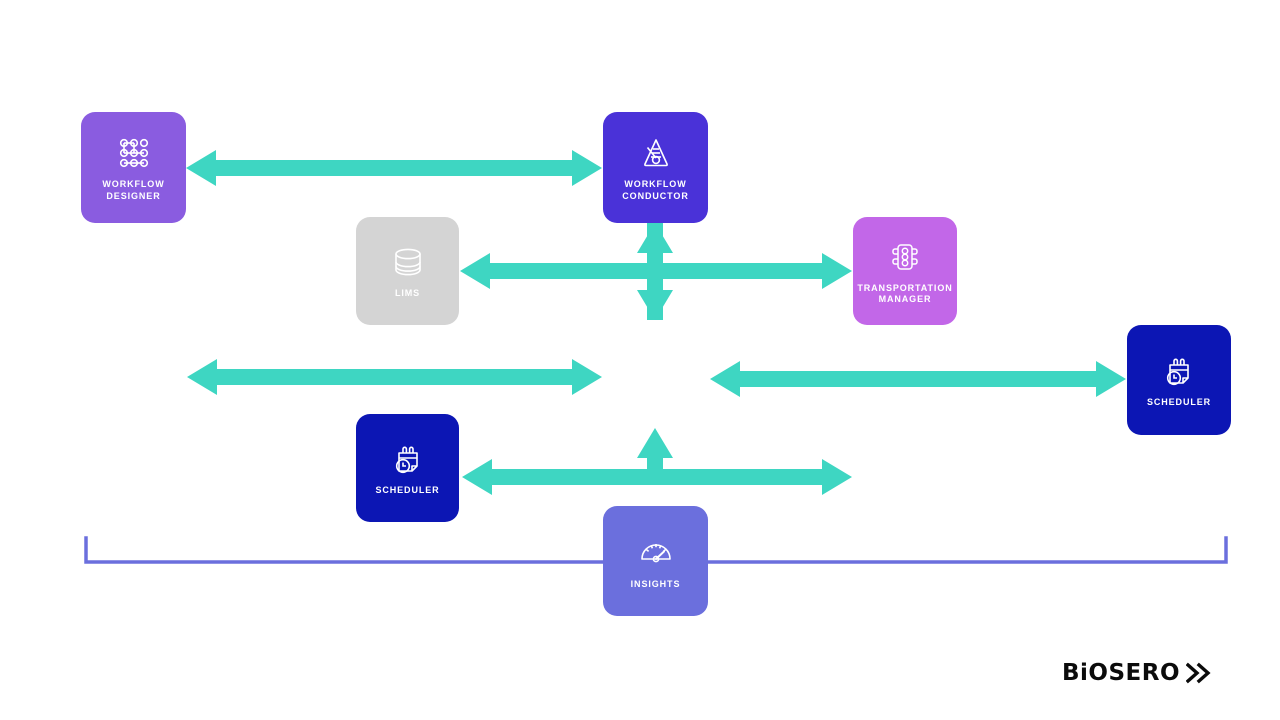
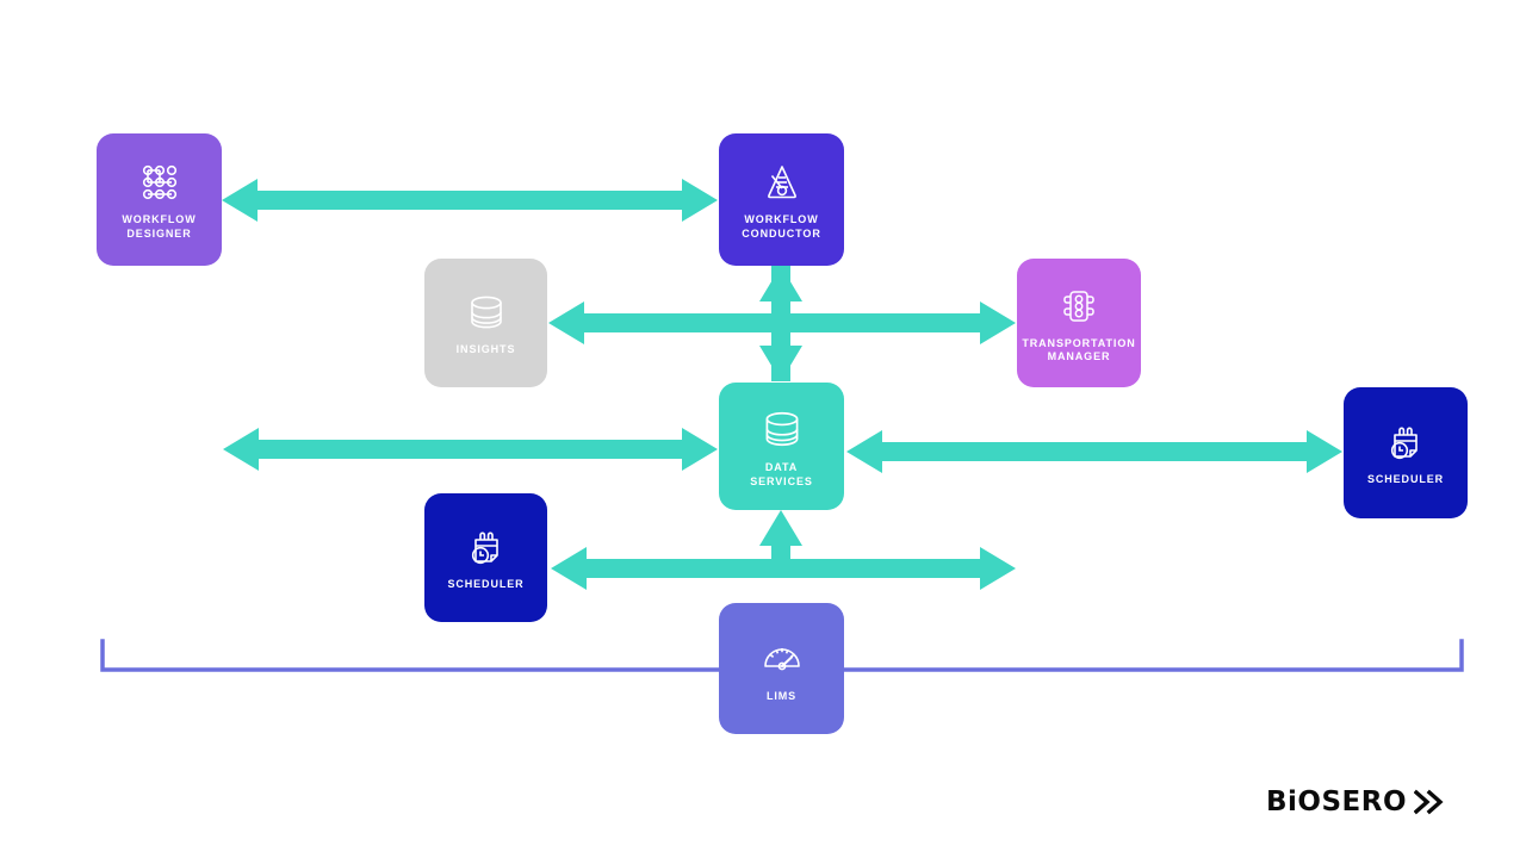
  WORKFLOW
  DESIGNER
  WORKFLOW
  CONDUCTOR
- LIMS
+ INSIGHTS
  TRANSPORTATION
  MANAGER
+ DATA
+ SERVICES
  SCHEDULER
  SCHEDULER
- INSIGHTS
+ LIMS
  BiOSERO
